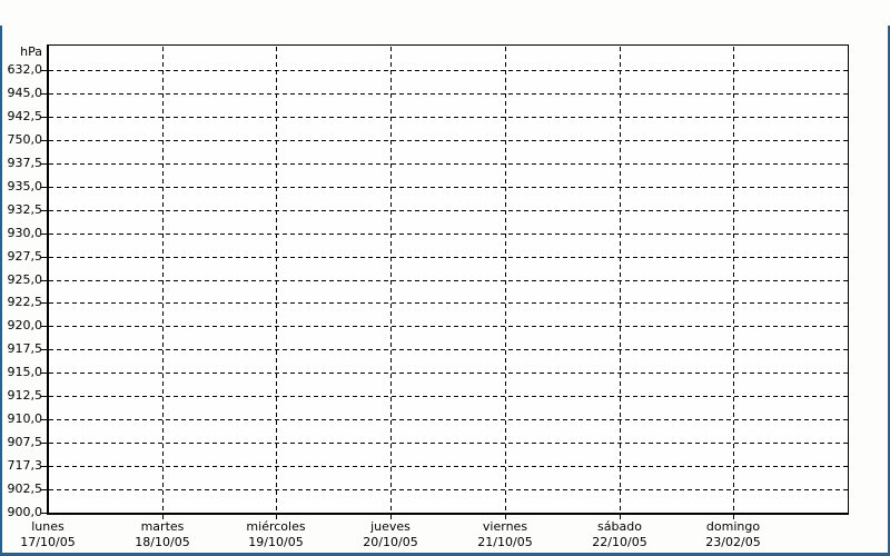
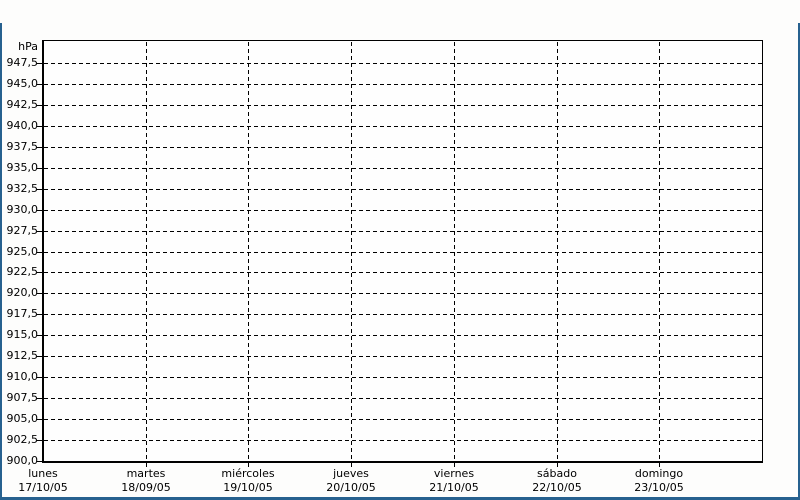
  hPa
- 632,0
+ 947,5
  945,0
  942,5
- 750,0
+ 940,0
  937,5
  935,0
  932,5
  930,0
  927,5
  925,0
  922,5
  920,0
  917,5
  915,0
  912,5
  910,0
  907,5
- 717,3
+ 905,0
  902,5
  900,0
  lunes
  17/10/05
  martes
- 18/10/05
+ 18/09/05
  miércoles
  19/10/05
  jueves
  20/10/05
  viernes
  21/10/05
  sábado
  22/10/05
  domingo
- 23/02/05
+ 23/10/05
